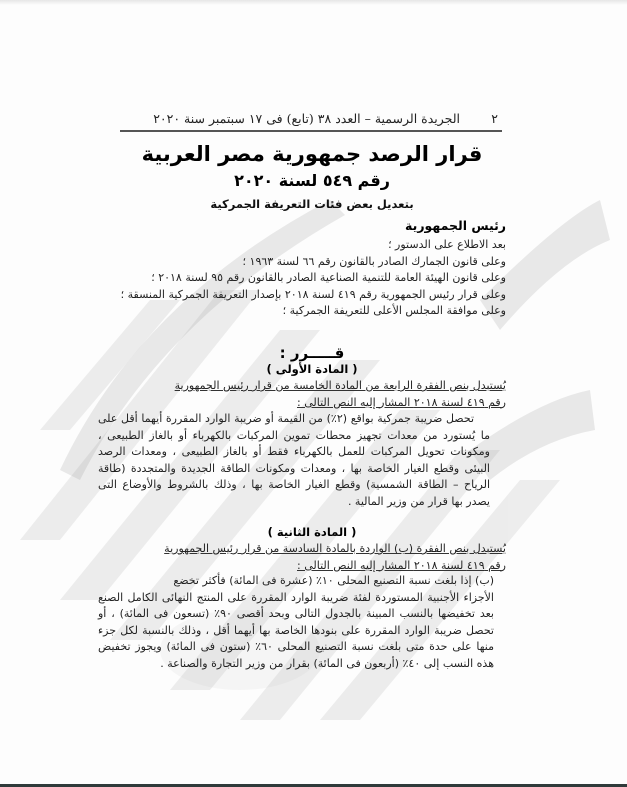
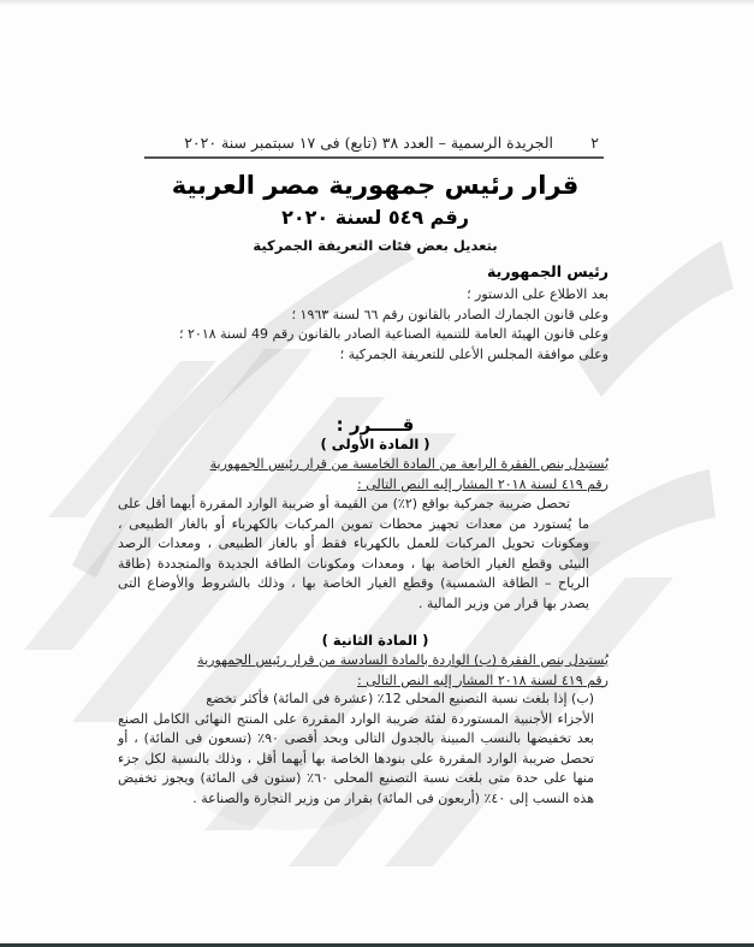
  ٢
  الجريدة الرسمية – العدد ٣٨ (تابع) فى ١٧ سبتمبر سنة ٢٠٢٠
- قرار الرصد جمهورية مصر العربية
+ قرار رئيس جمهورية مصر العربية
  رقم ٥٤٩ لسنة ٢٠٢٠
  بتعديل بعض فئات التعريفة الجمركية
  رئيس الجمهورية
  بعد الاطلاع على الدستور ؛
  وعلى قانون الجمارك الصادر بالقانون رقم ٦٦ لسنة ١٩٦٣ ؛
- وعلى قانون الهيئة العامة للتنمية الصناعية الصادر بالقانون رقم ٩٥ لسنة ٢٠١٨ ؛
+ وعلى قانون الهيئة العامة للتنمية الصناعية الصادر بالقانون رقم 49 لسنة ٢٠١٨ ؛
- وعلى قرار رئيس الجمهورية رقم ٤١٩ لسنة ٢٠١٨ بإصدار التعريفة الجمركية المنسقة ؛
  وعلى موافقة المجلس الأعلى للتعريفة الجمركية ؛
  قـــــرر :
  ( المادة الأولى )
  يُستبدل بنص الفقرة الرابعة من المادة الخامسة من قرار رئيس الجمهورية
  رقم ٤١٩ لسنة ٢٠١٨ المشار إليه النص التالى :
  تحصل ضريبة جمركية بواقع (٢٪) من القيمة أو ضريبة الوارد المقررة أيهما أقل على ما يُستورد من معدات تجهيز محطات تموين المركبات بالكهرباء أو بالغاز الطبيعى ، ومكونات تحويل المركبات للعمل بالكهرباء فقط أو بالغاز الطبيعى ، ومعدات الرصد البيئى وقطع الغيار الخاصة بها ، ومعدات ومكونات الطاقة الجديدة والمتجددة (طاقة الرياح – الطاقة الشمسية) وقطع الغيار الخاصة بها ، وذلك بالشروط والأوضاع التى يصدر بها قرار من وزير المالية .
  ( المادة الثانية )
  يُستبدل بنص الفقرة (ب) الواردة بالمادة السادسة من قرار رئيس الجمهورية
  رقم ٤١٩ لسنة ٢٠١٨ المشار إليه النص التالى :
- (ب) إذا بلغت نسبة التصنيع المحلى ١٠٪ (عشرة فى المائة) فأكثر تخضع
+ (ب) إذا بلغت نسبة التصنيع المحلى 12٪ (عشرة فى المائة) فأكثر تخضع
  الأجزاء الأجنبية المستوردة لفئة ضريبة الوارد المقررة على المنتج النهائى الكامل الصنع بعد تخفيضها بالنسب المبينة بالجدول التالى وبحد أقصى ٩٠٪ (تسعون فى المائة) ، أو تحصل ضريبة الوارد المقررة على بنودها الخاصة بها أيهما أقل ، وذلك بالنسبة لكل جزء منها على حدة متى بلغت نسبة التصنيع المحلى ٦٠٪ (ستون فى المائة) ويجوز تخفيض هذه النسب إلى ٤٠٪ (أربعون فى المائة) بقرار من وزير التجارة والصناعة .
